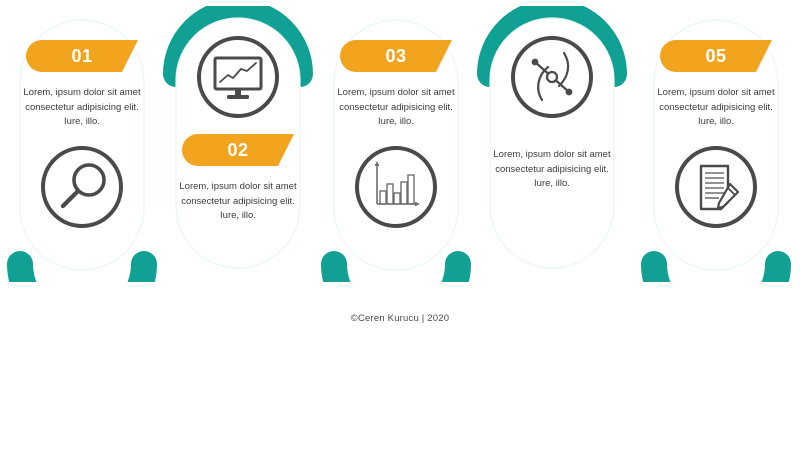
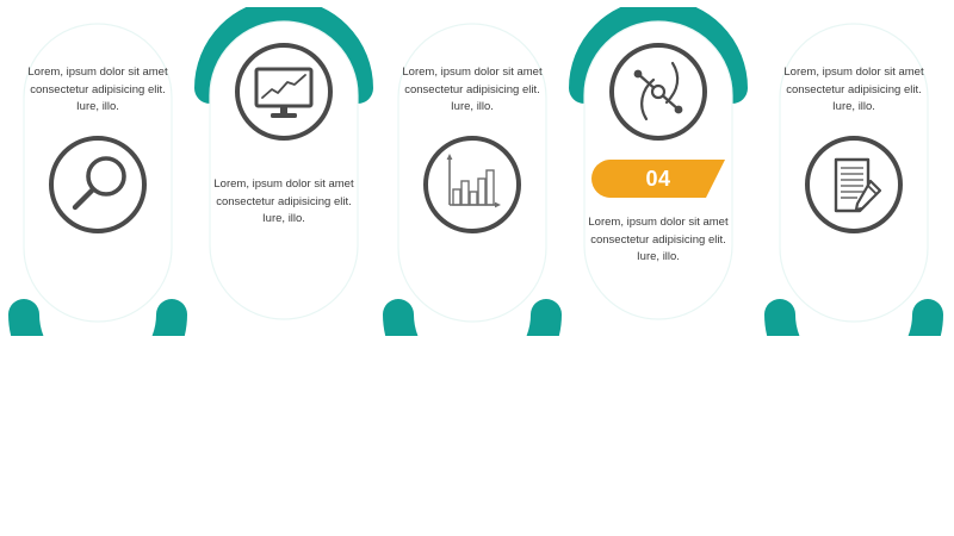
- 01
  Lorem, ipsum dolor sit amet consectetur adipisicing elit. Iure, illo.
- 02
  Lorem, ipsum dolor sit amet consectetur adipisicing elit. Iure, illo.
- 03
  Lorem, ipsum dolor sit amet consectetur adipisicing elit. Iure, illo.
+ 04
  Lorem, ipsum dolor sit amet consectetur adipisicing elit. Iure, illo.
- 05
  Lorem, ipsum dolor sit amet consectetur adipisicing elit. Iure, illo.
- ©Ceren Kurucu | 2020
